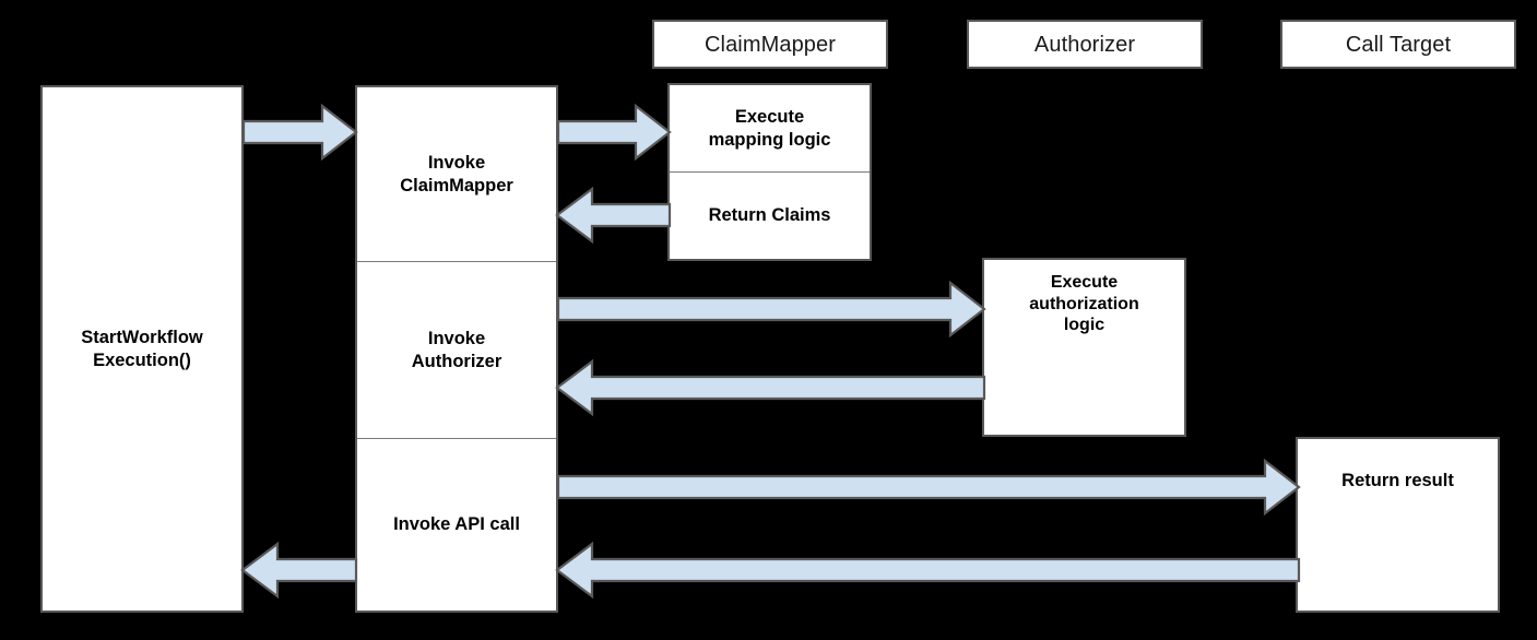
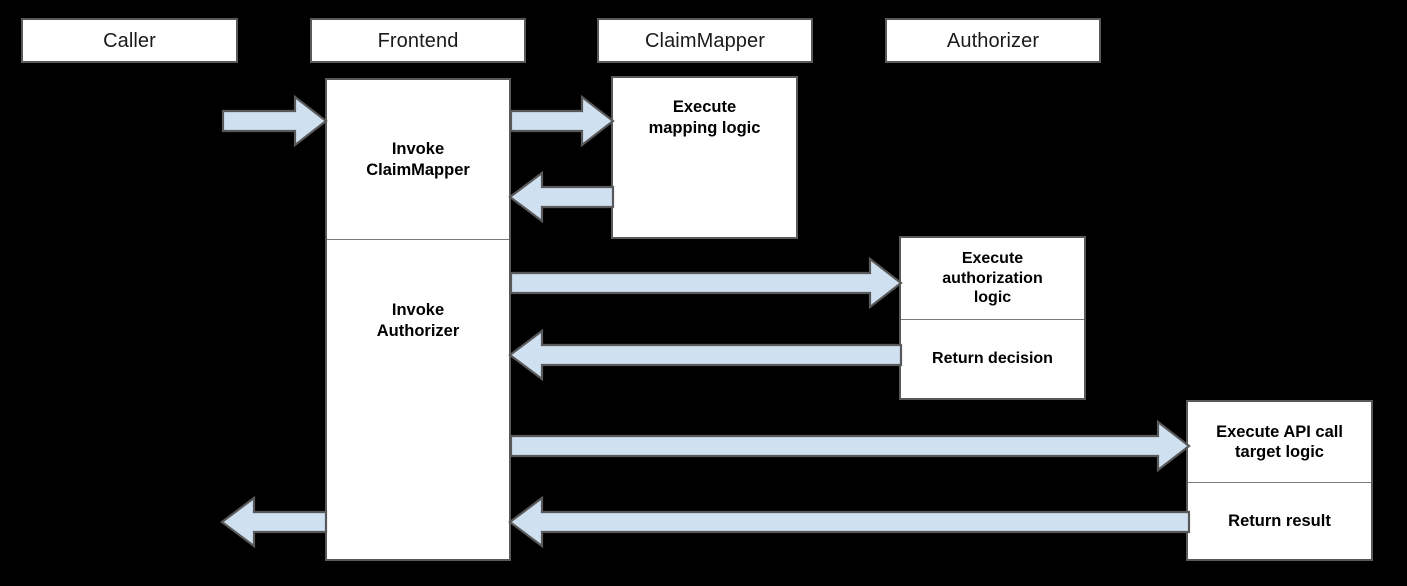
+ Caller
+ Frontend
  ClaimMapper
  Authorizer
- Call Target
- StartWorkflow
- Execution()
  Invoke
  ClaimMapper
  Invoke
  Authorizer
- Invoke API call
  Execute
  mapping logic
- Return Claims
  Execute
  authorization
  logic
+ Return decision
+ Execute API call
+ target logic
  Return result
